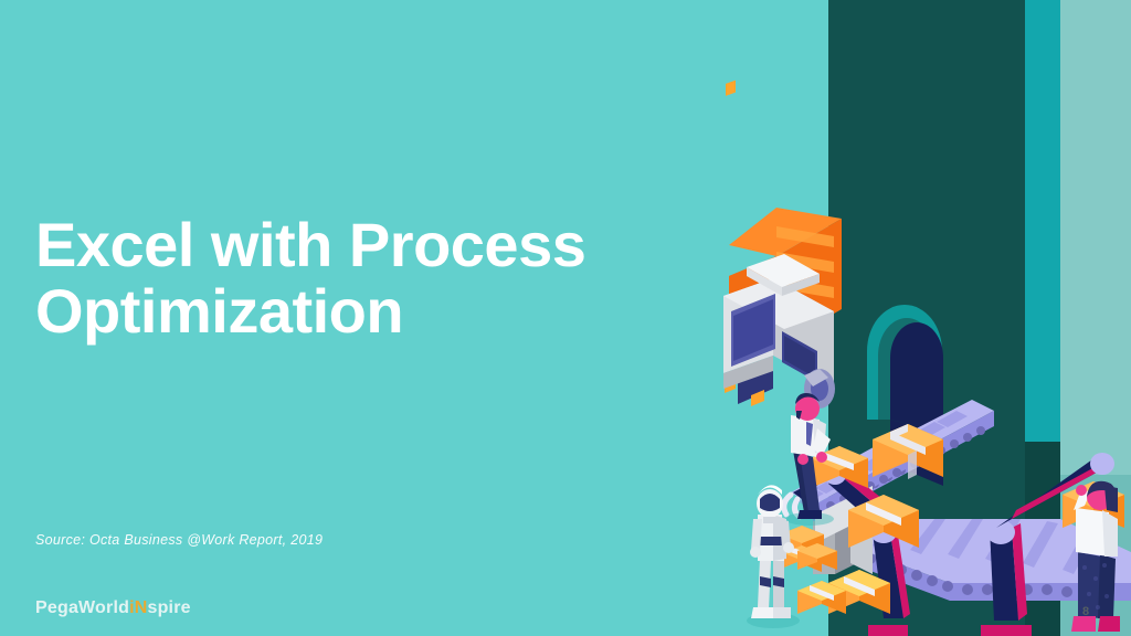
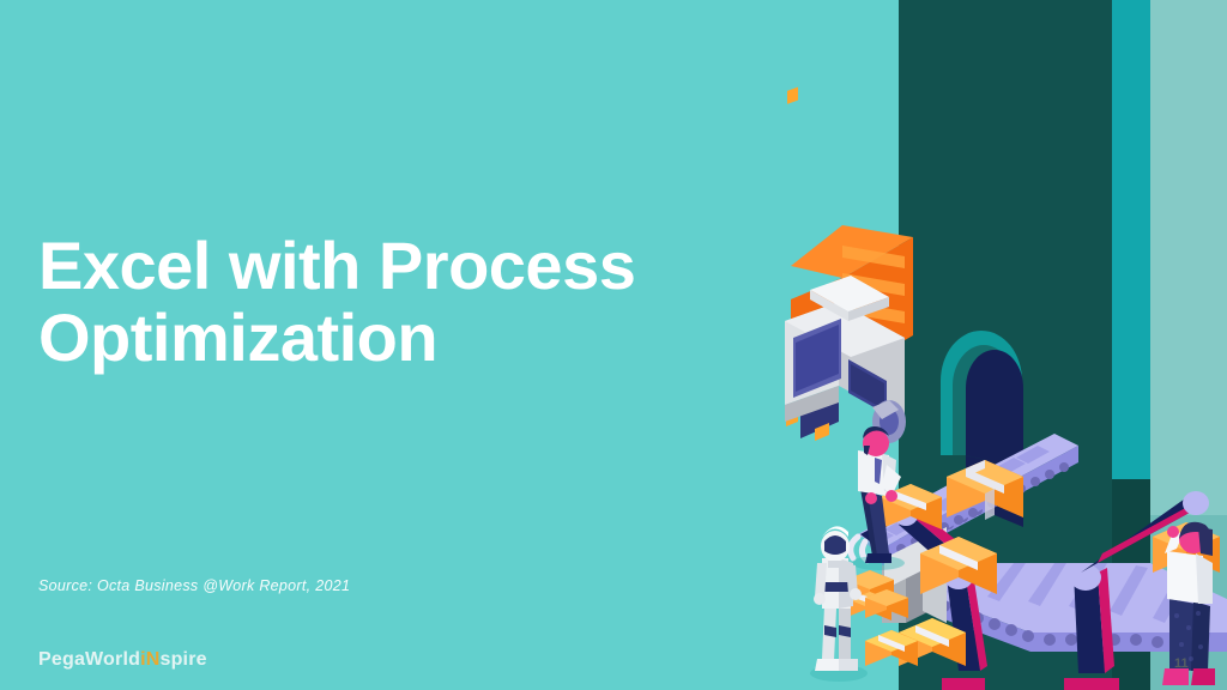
  Excel with Process Optimization
- Source: Octa Business @Work Report, 2019
+ Source: Octa Business @Work Report, 2021
  PegaWorldiNspire
- 8
+ 11
